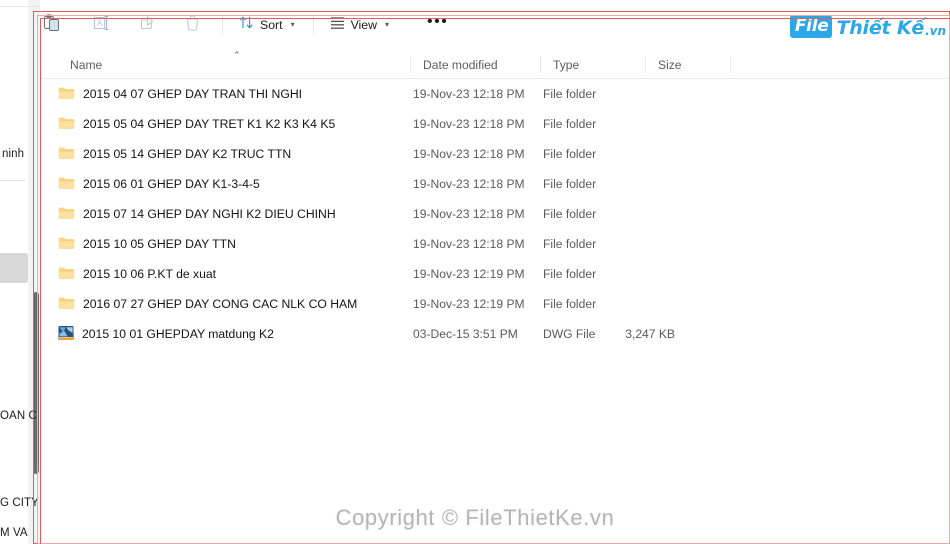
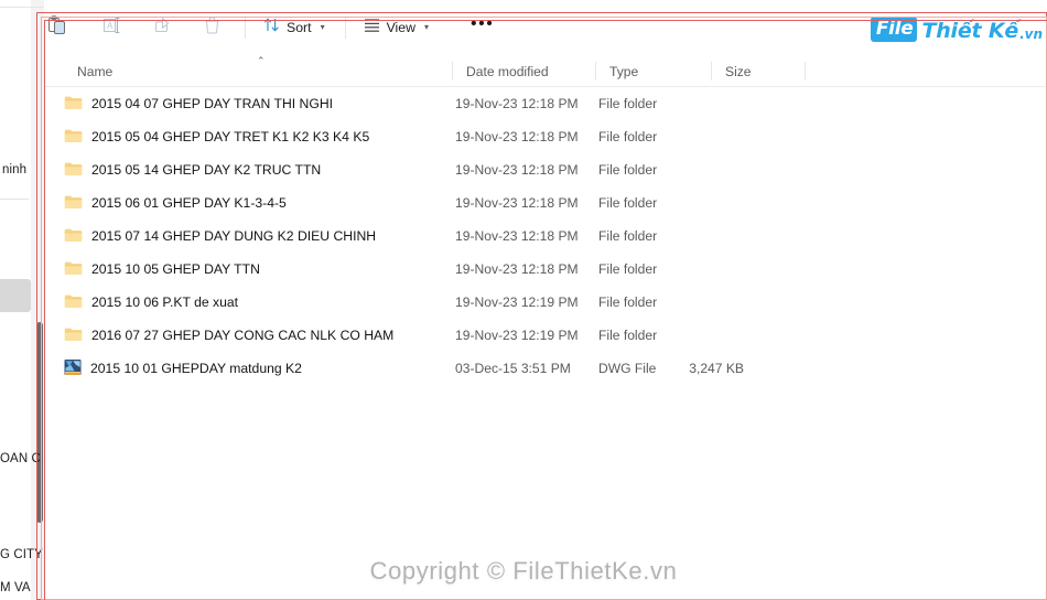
  ninh
  OAN C
  G CITY
  M VA
  A
  Sort
  ▾
  View
  ▾
  •••
  ⌃
  Name
  Date modified
  Type
  Size
  2015 04 07 GHEP DAY TRAN THI NGHI
  19-Nov-23 12:18 PM
  File folder
  2015 05 04 GHEP DAY TRET K1 K2 K3 K4 K5
  19-Nov-23 12:18 PM
  File folder
  2015 05 14 GHEP DAY K2 TRUC TTN
  19-Nov-23 12:18 PM
  File folder
  2015 06 01 GHEP DAY K1-3-4-5
  19-Nov-23 12:18 PM
  File folder
- 2015 07 14 GHEP DAY NGHI K2 DIEU CHINH
+ 2015 07 14 GHEP DAY DUNG K2 DIEU CHINH
  19-Nov-23 12:18 PM
  File folder
  2015 10 05 GHEP DAY TTN
  19-Nov-23 12:18 PM
  File folder
  2015 10 06 P.KT de xuat
  19-Nov-23 12:19 PM
  File folder
  2016 07 27 GHEP DAY CONG CAC NLK CO HAM
  19-Nov-23 12:19 PM
  File folder
  2015 10 01 GHEPDAY matdung K2
  03-Dec-15 3:51 PM
  DWG File
  3,247 KB
  File
  Thiết Kế
  .vn
  Copyright © FileThietKe.vn
